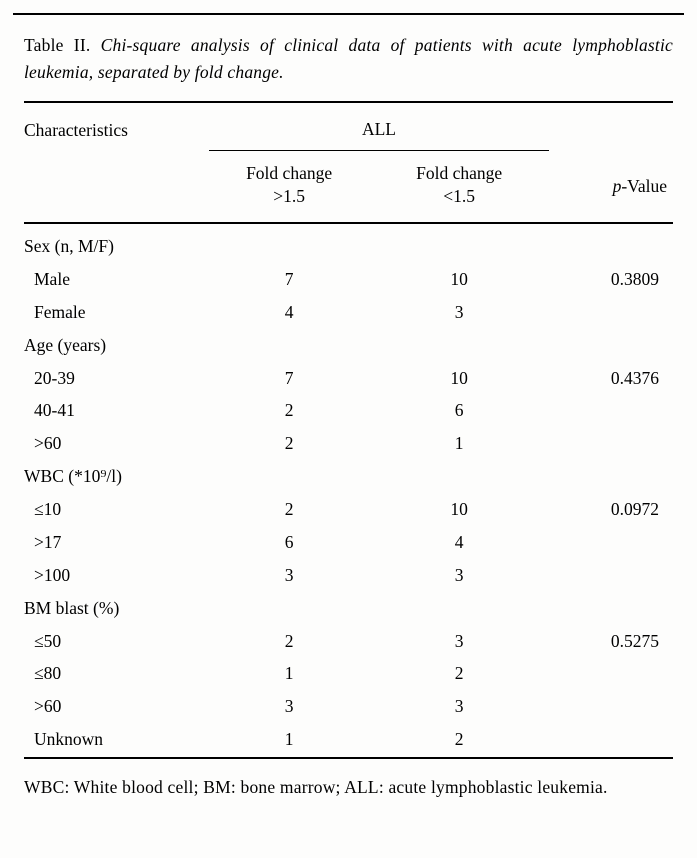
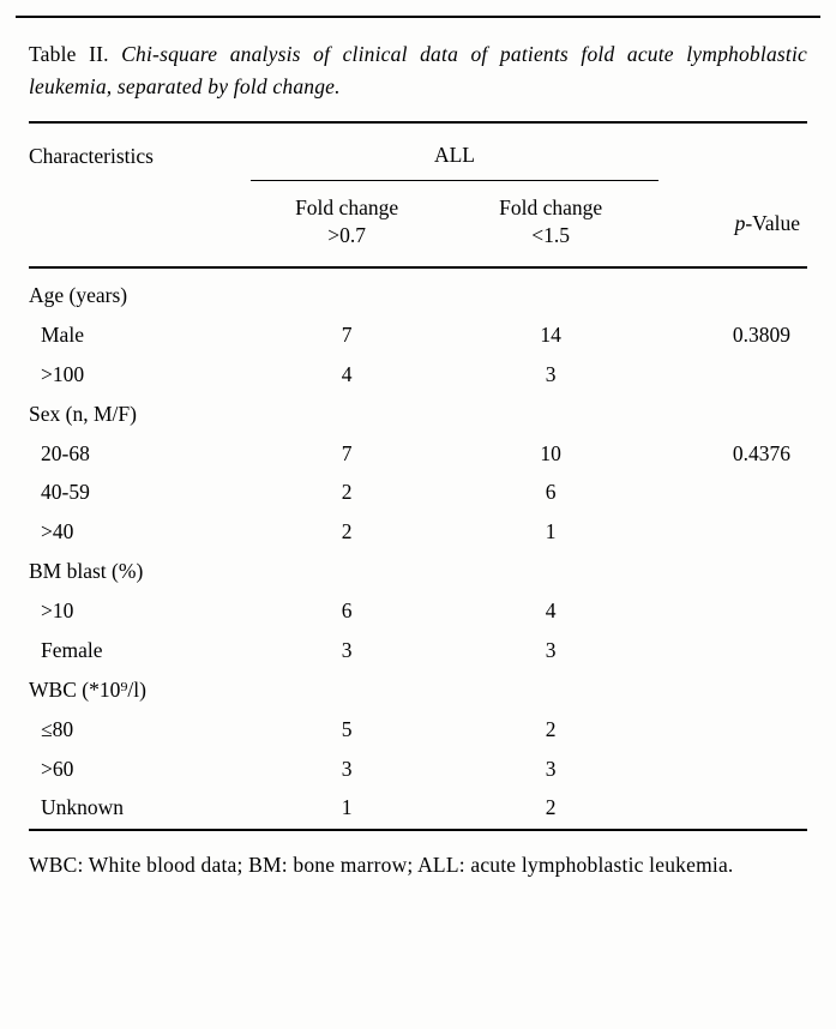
- Table II. Chi-square analysis of clinical data of patients with acute lymphoblastic leukemia, separated by fold change.
+ Table II. Chi-square analysis of clinical data of patients fold acute lymphoblastic leukemia, separated by fold change.
  Characteristics	ALL
- 	Fold change >1.5	Fold change <1.5	p-Value
+ 	Fold change >0.7	Fold change <1.5	p-Value
- Sex (n, M/F)
+ Age (years)
- Male	7	10	0.3809
+ Male	7	14	0.3809
- Female	4	3
+ >100	4	3
- Age (years)
+ Sex (n, M/F)
- 20-39	7	10	0.4376
+ 20-68	7	10	0.4376
- 40-41	2	6
+ 40-59	2	6
- >60	2	1
+ >40	2	1
- WBC (*10⁹/l)
+ BM blast (%)
- ≤10	2	10	0.0972
- >17	6	4
+ >10	6	4
- >100	3	3
+ Female	3	3
- BM blast (%)
+ WBC (*10⁹/l)
- ≤50	2	3	0.5275
- ≤80	1	2
+ ≤80	5	2
  >60	3	3
  Unknown	1	2
- WBC: White blood cell; BM: bone marrow; ALL: acute lymphoblastic leukemia.
+ WBC: White blood data; BM: bone marrow; ALL: acute lymphoblastic leukemia.
